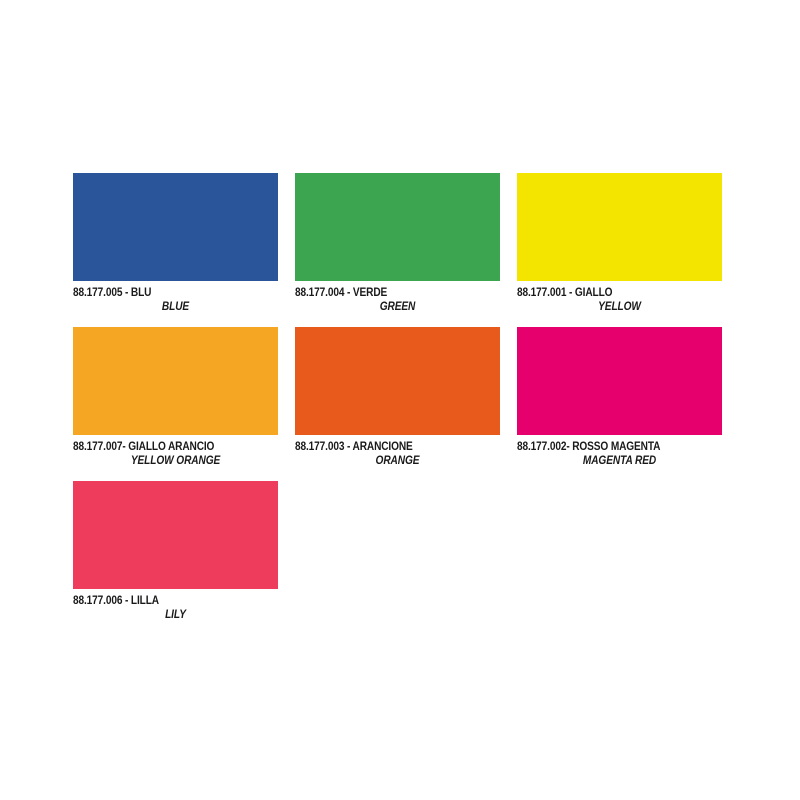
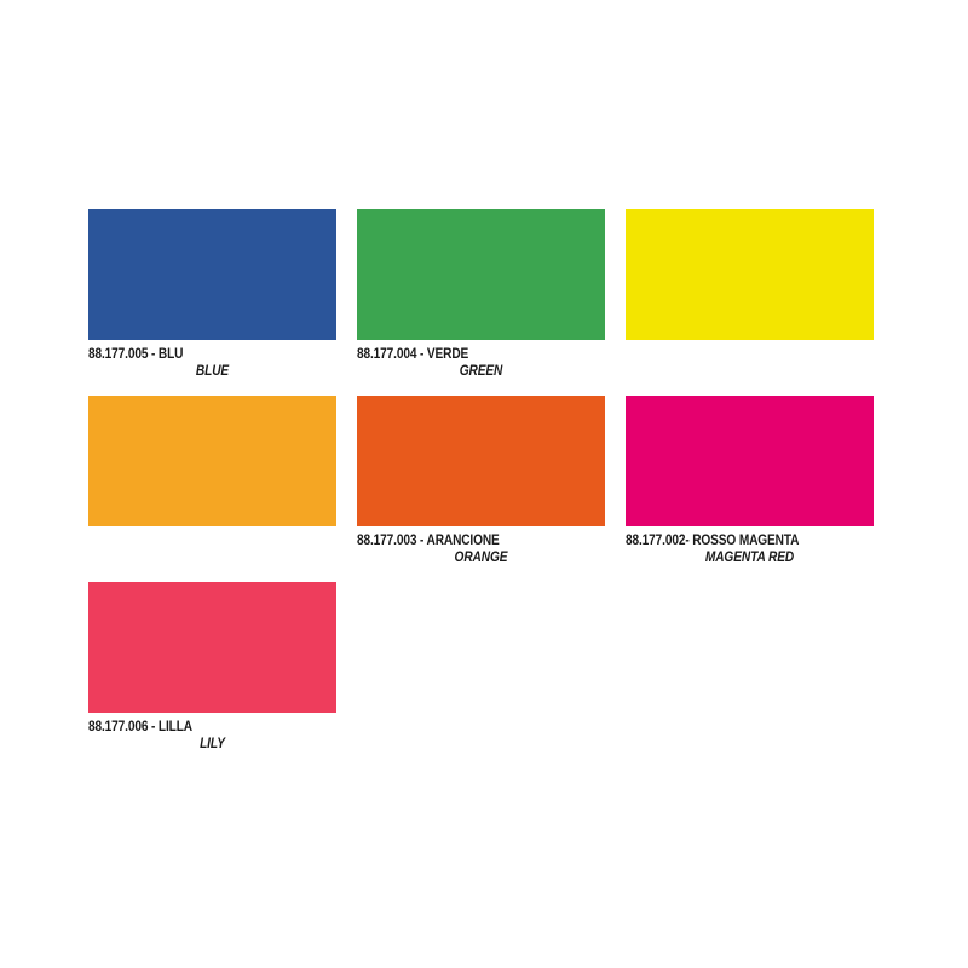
  88.177.005 - BLU
  BLUE
  88.177.004 - VERDE
  GREEN
- 88.177.001 - GIALLO
- YELLOW
- 88.177.007- GIALLO ARANCIO
- YELLOW ORANGE
  88.177.003 - ARANCIONE
  ORANGE
  88.177.002- ROSSO MAGENTA
  MAGENTA RED
  88.177.006 - LILLA
  LILY
